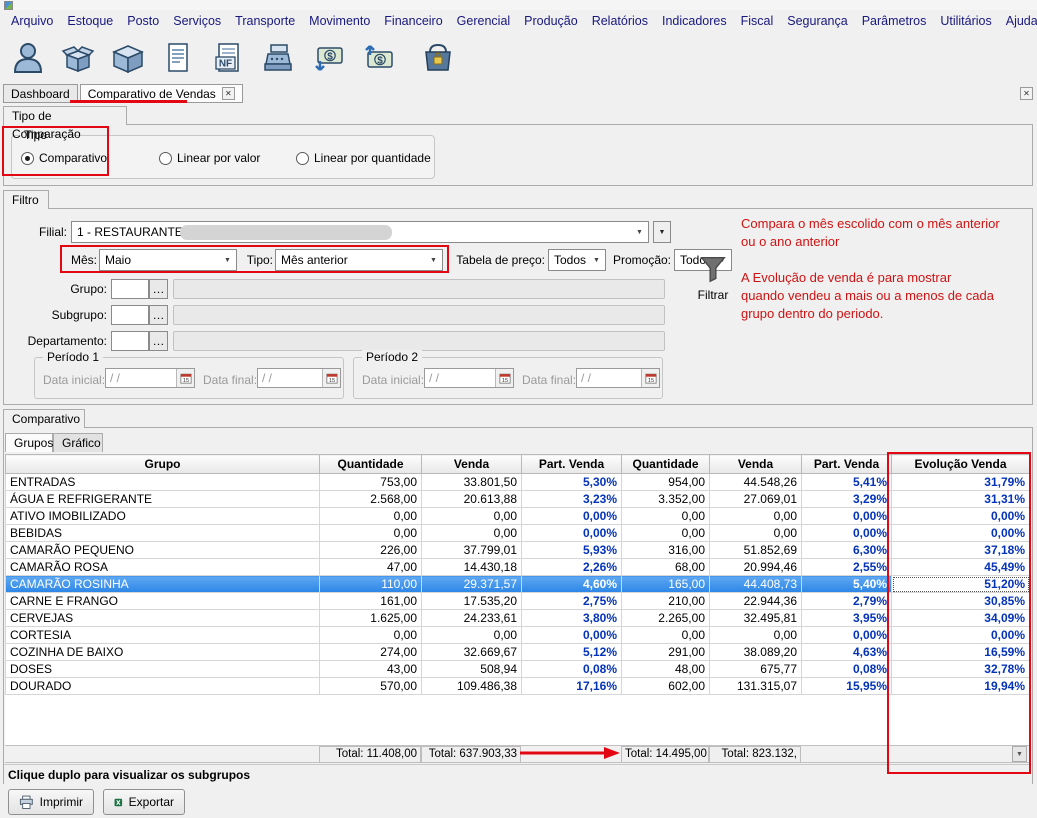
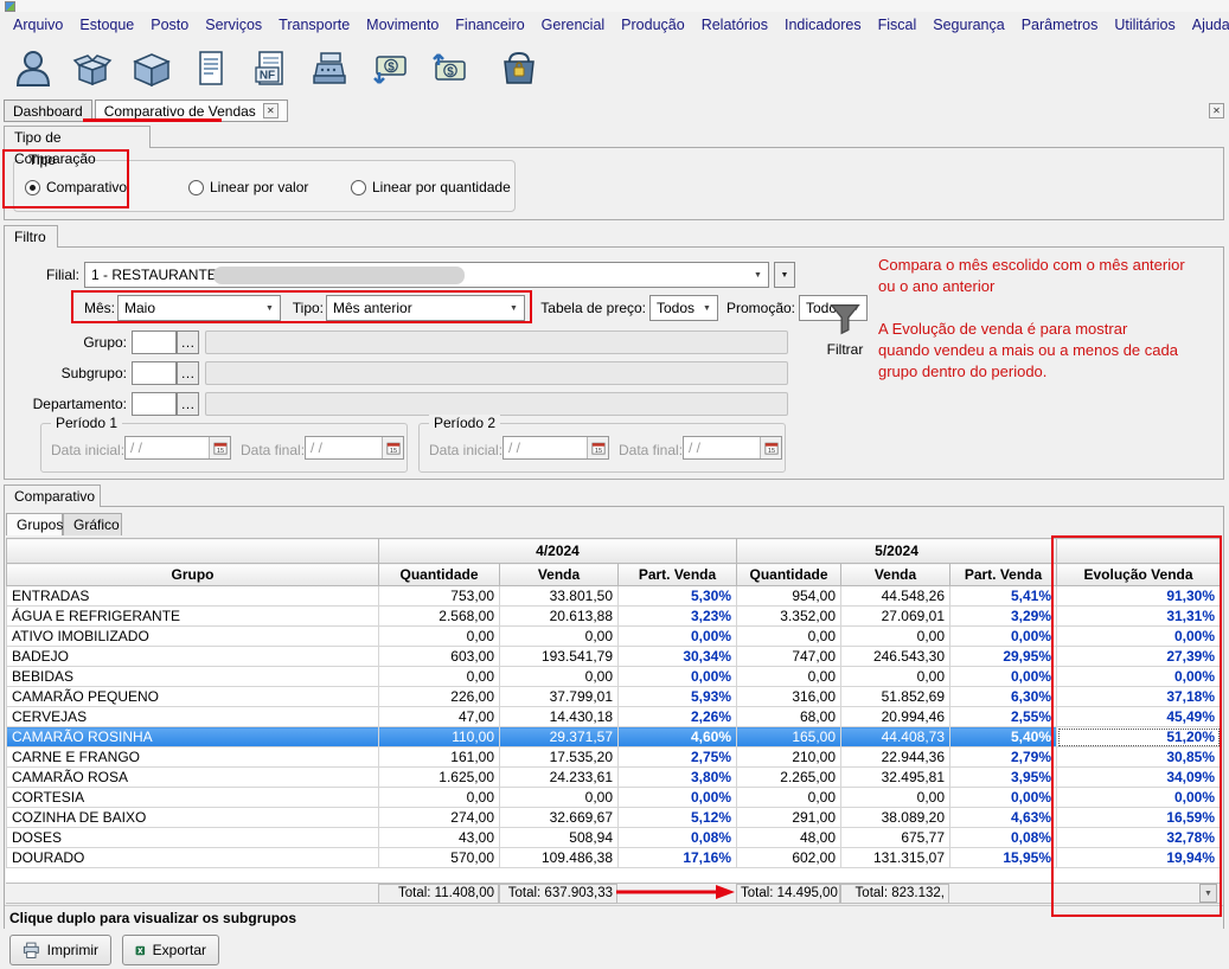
  Arquivo
  Estoque
  Posto
  Serviços
  Transporte
  Movimento
  Financeiro
  Gerencial
  Produção
  Relatórios
  Indicadores
  Fiscal
  Segurança
  Parâmetros
  Utilitários
  Ajuda
  NF
  $
  $
  Dashboard
  Comparativo de Vendas
  Tipo de Comparação
  Comparativo
  Linear por valor
  Linear por quantidade
  Filtro
  Filial:
  1 - RESTAURANTE
  Mês:
  Maio
  Tipo:
  Mês anterior
  Tabela de preço:
  Todos
  Promoção:
  Grupo:
  …
  Subgrupo:
  …
  Departamento:
  …
  Período 1
  Data inicial:
  / /
  Data final:
  / /
  Período 2
  Data inicial:
  / /
  Data final:
  / /
  Filtrar
  Compara o mês escolido com o mês anterior
  ou o ano anterior
  A Evolução de venda é para mostrar
  quando vendeu a mais ou a menos de cada
  grupo dentro do periodo.
  Comparativo
  Grupos
  Gráfico
+ 	4/2024	5/2024
  Grupo	Quantidade	Venda	Part. Venda	Quantidade	Venda	Part. Venda	Evolução Venda
- ENTRADAS	753,00	33.801,50	5,30%	954,00	44.548,26	5,41%	31,79%
+ ENTRADAS	753,00	33.801,50	5,30%	954,00	44.548,26	5,41%	91,30%
  ÁGUA E REFRIGERANTE	2.568,00	20.613,88	3,23%	3.352,00	27.069,01	3,29%	31,31%
  ATIVO IMOBILIZADO	0,00	0,00	0,00%	0,00	0,00	0,00%	0,00%
+ BADEJO	603,00	193.541,79	30,34%	747,00	246.543,30	29,95%	27,39%
  BEBIDAS	0,00	0,00	0,00%	0,00	0,00	0,00%	0,00%
  CAMARÃO PEQUENO	226,00	37.799,01	5,93%	316,00	51.852,69	6,30%	37,18%
- CAMARÃO ROSA	47,00	14.430,18	2,26%	68,00	20.994,46	2,55%	45,49%
+ CERVEJAS	47,00	14.430,18	2,26%	68,00	20.994,46	2,55%	45,49%
  CAMARÃO ROSINHA	110,00	29.371,57	4,60%	165,00	44.408,73	5,40%	51,20%
  CARNE E FRANGO	161,00	17.535,20	2,75%	210,00	22.944,36	2,79%	30,85%
- CERVEJAS	1.625,00	24.233,61	3,80%	2.265,00	32.495,81	3,95%	34,09%
+ CAMARÃO ROSA	1.625,00	24.233,61	3,80%	2.265,00	32.495,81	3,95%	34,09%
  CORTESIA	0,00	0,00	0,00%	0,00	0,00	0,00%	0,00%
  COZINHA DE BAIXO	274,00	32.669,67	5,12%	291,00	38.089,20	4,63%	16,59%
  DOSES	43,00	508,94	0,08%	48,00	675,77	0,08%	32,78%
  DOURADO	570,00	109.486,38	17,16%	602,00	131.315,07	15,95%	19,94%
  Total: 11.408,00
  Total: 637.903,33
  Total: 14.495,00
  Total: 823.132,
  Clique duplo para visualizar os subgrupos
  Imprimir
  Exportar
